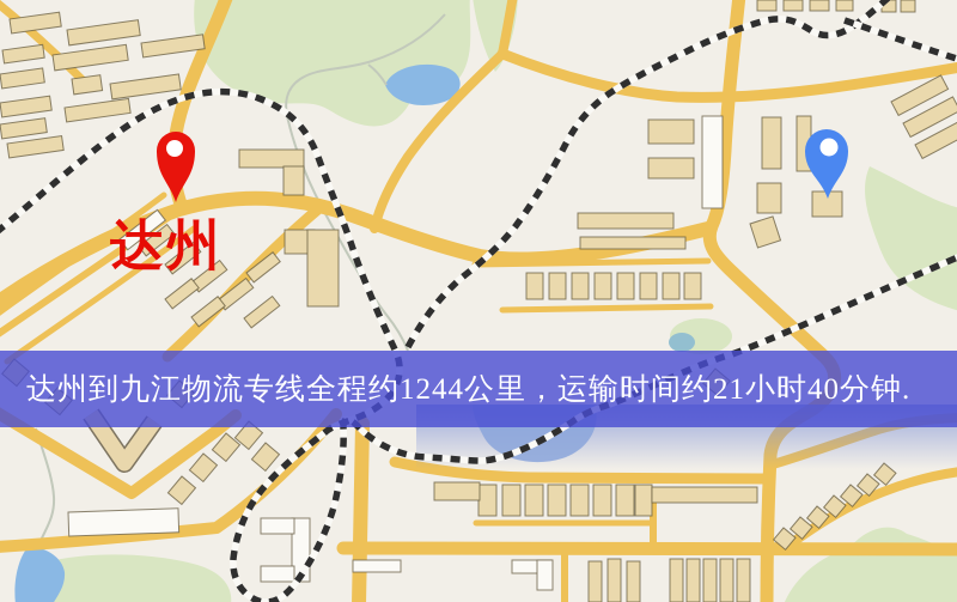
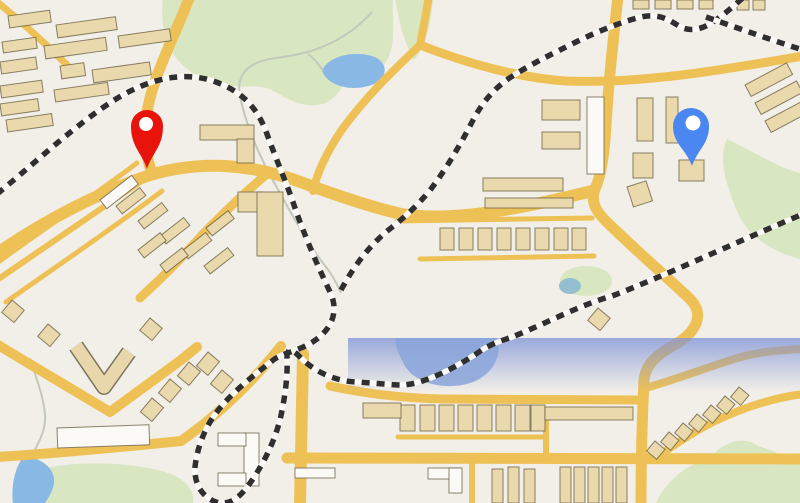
- 达州
- 达州到九江物流专线全程约1244公里，运输时间约21小时40分钟.
